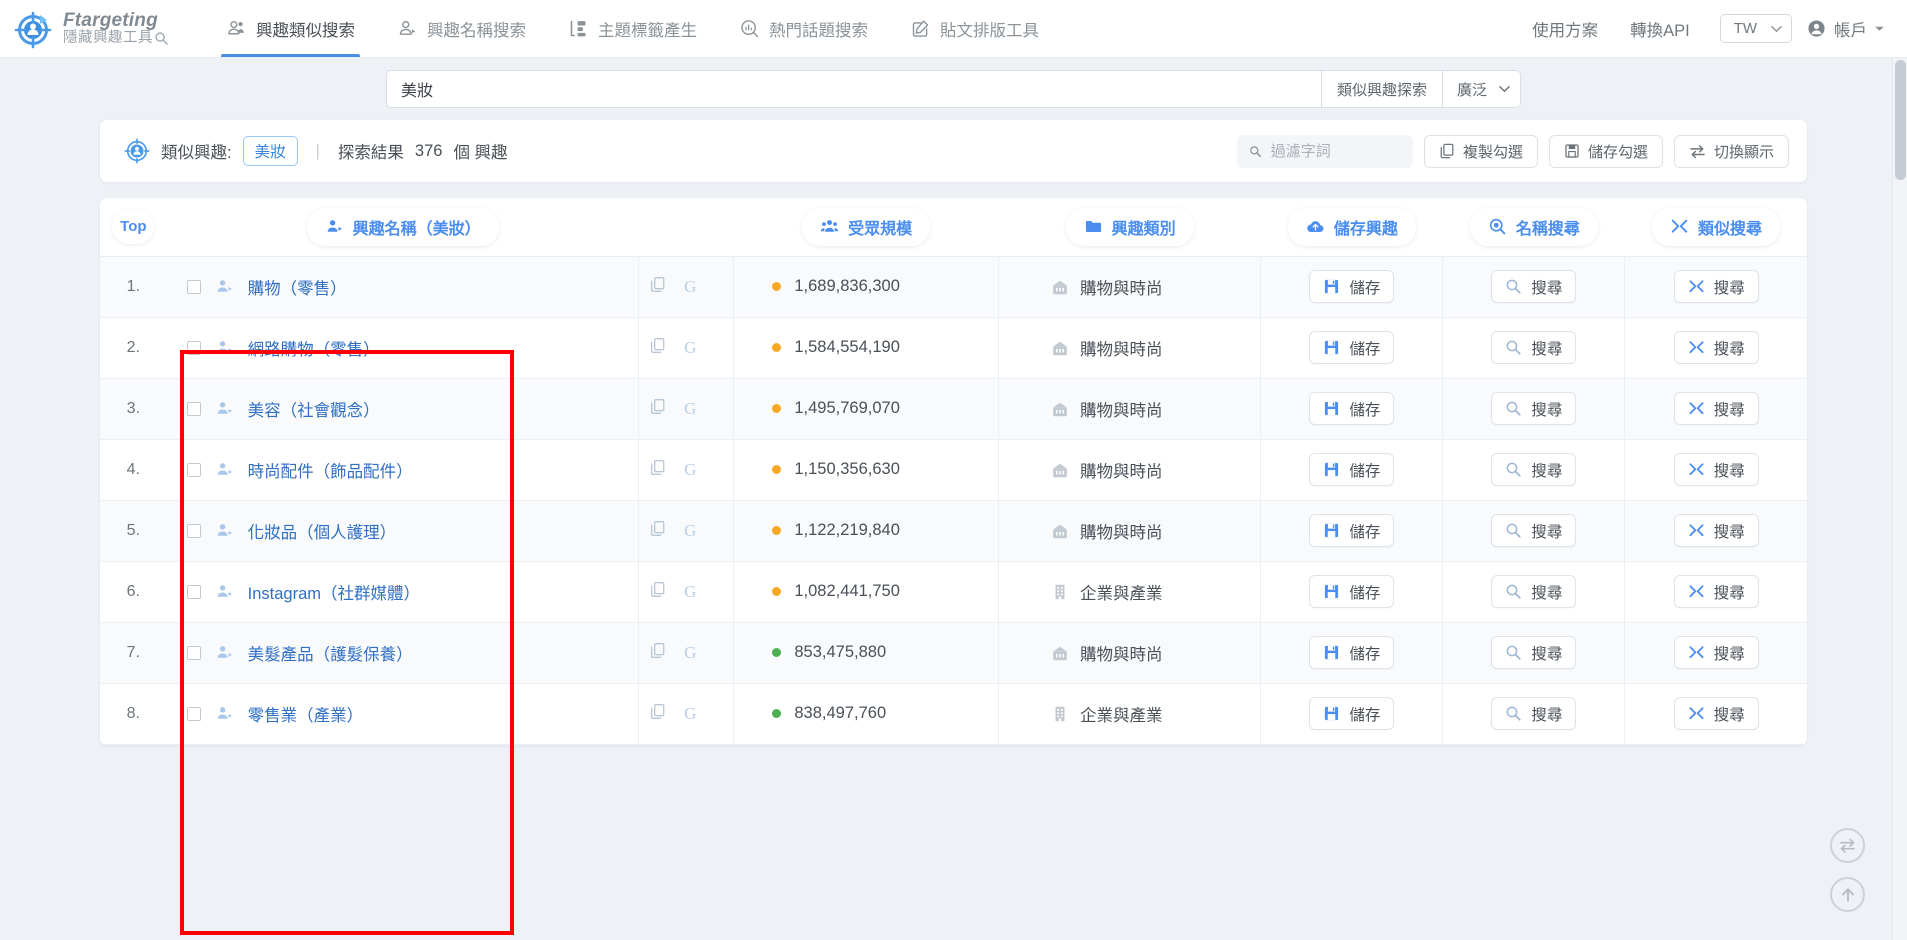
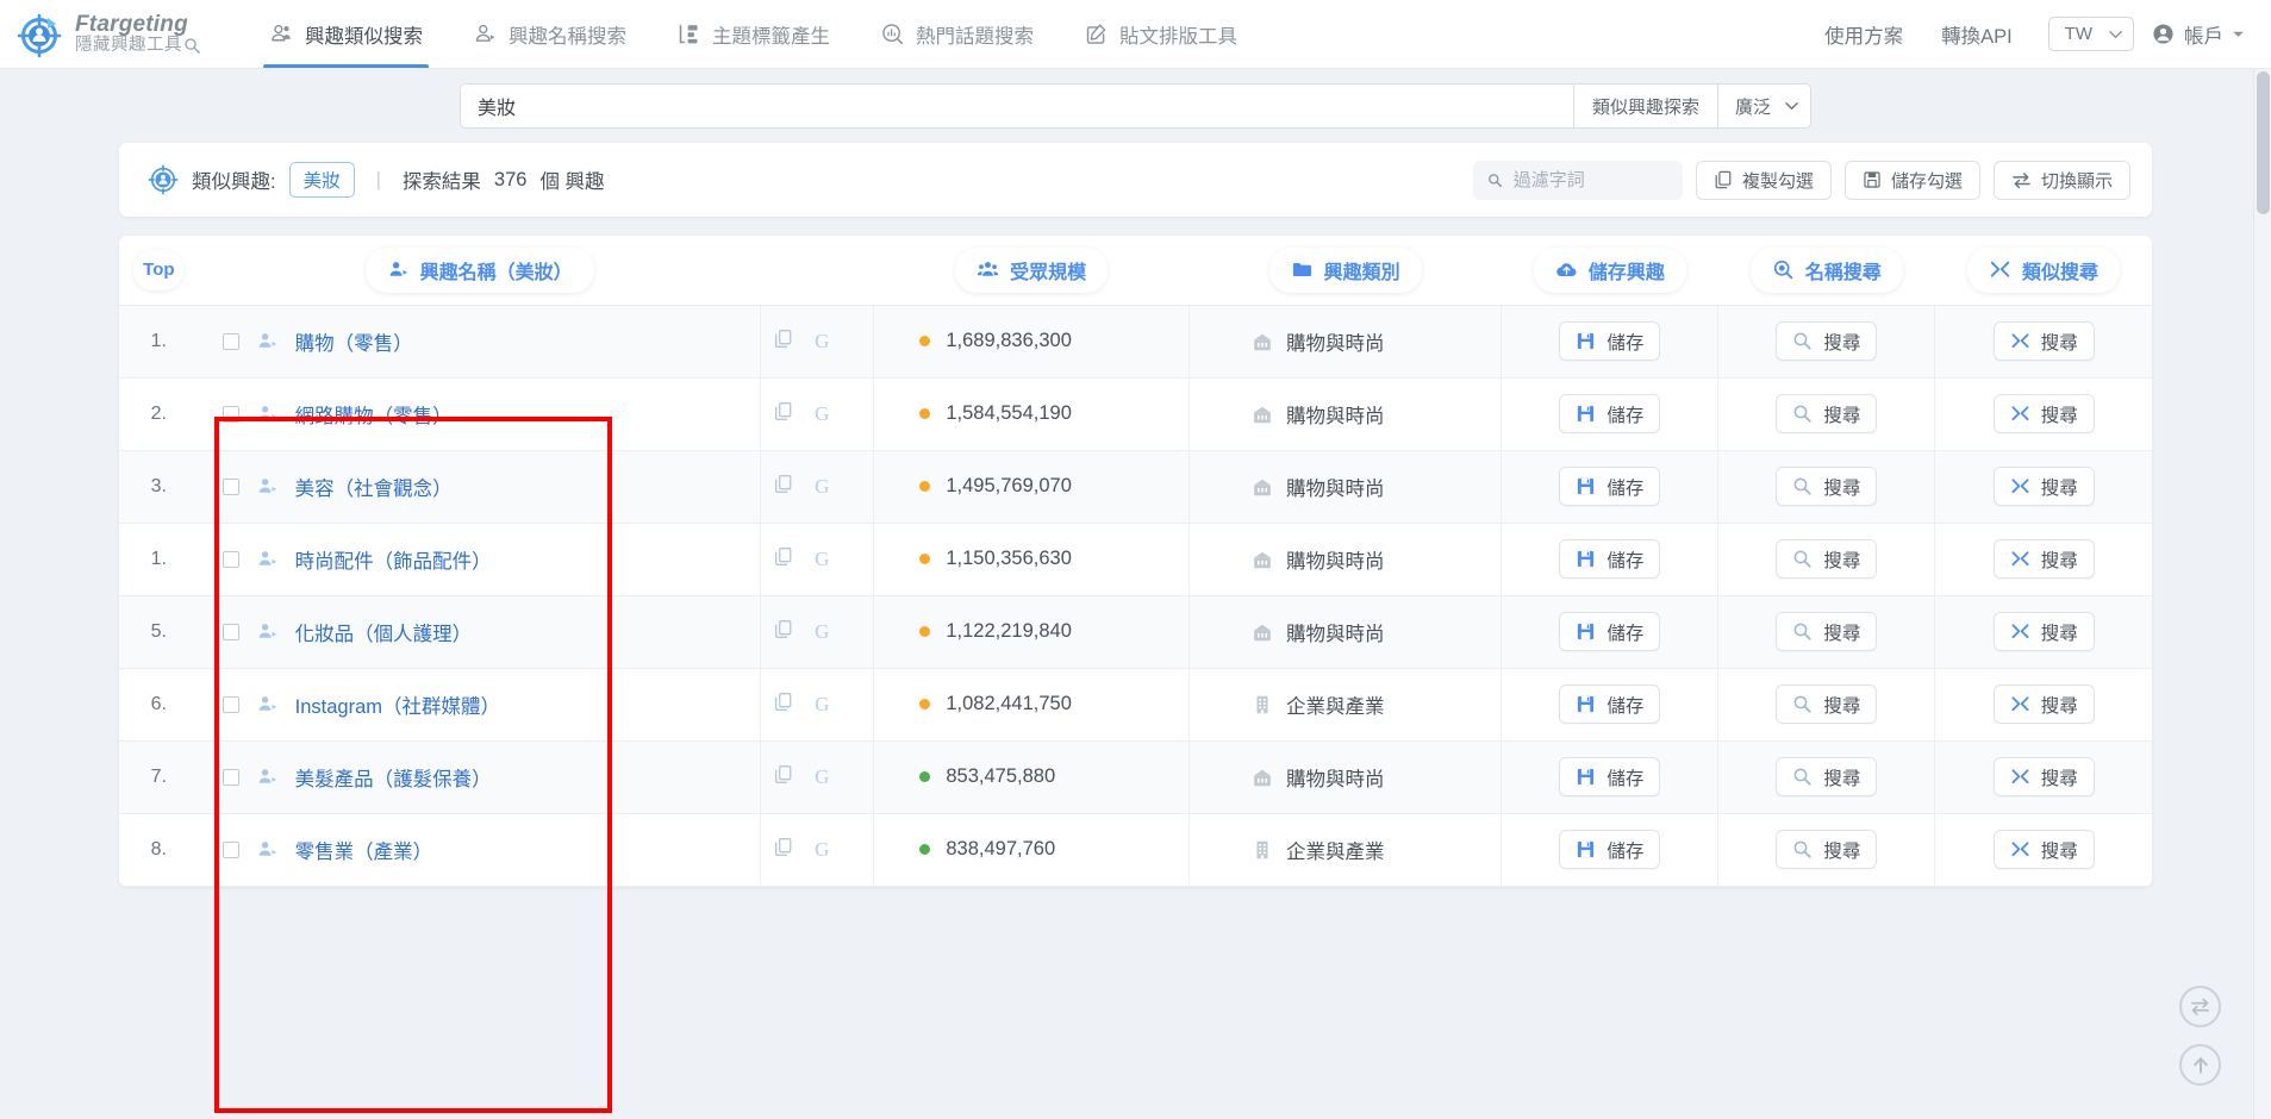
  Ftargeting
  隱藏興趣工具
  興趣類似搜索
  興趣名稱搜索
  主題標籤產生
  熱門話題搜索
  貼文排版工具
  使用方案
  轉換API
  TW
  帳戶
  美妝
  類似興趣探索
  廣泛
  類似興趣:
  美妝
  |
  探索結果
  376
  個 興趣
  過濾字詞
  複製勾選
  儲存勾選
  切換顯示
  Top	興趣名稱（美妝）		受眾規模	興趣類別	儲存興趣	名稱搜尋	類似搜尋
  1.	購物（零售）	G	1,689,836,300	購物與時尚	儲存	搜尋	搜尋
  2.	網路購物（零售）	G	1,584,554,190	購物與時尚	儲存	搜尋	搜尋
  3.	美容（社會觀念）	G	1,495,769,070	購物與時尚	儲存	搜尋	搜尋
- 4.	時尚配件（飾品配件）	G	1,150,356,630	購物與時尚	儲存	搜尋	搜尋
+ 1.	時尚配件（飾品配件）	G	1,150,356,630	購物與時尚	儲存	搜尋	搜尋
  5.	化妝品（個人護理）	G	1,122,219,840	購物與時尚	儲存	搜尋	搜尋
  6.	Instagram（社群媒體）	G	1,082,441,750	企業與產業	儲存	搜尋	搜尋
  7.	美髮產品（護髮保養）	G	853,475,880	購物與時尚	儲存	搜尋	搜尋
  8.	零售業（產業）	G	838,497,760	企業與產業	儲存	搜尋	搜尋
